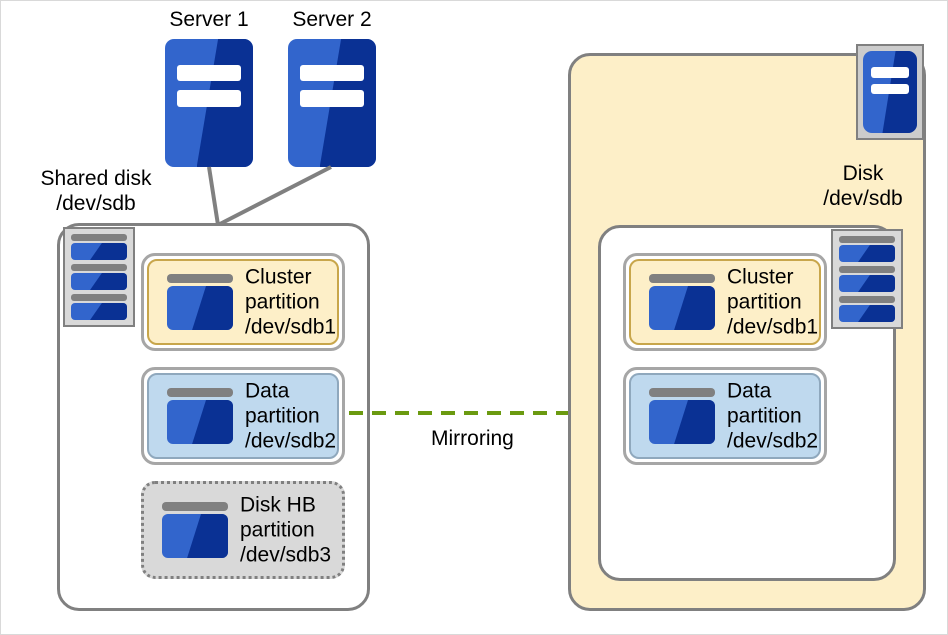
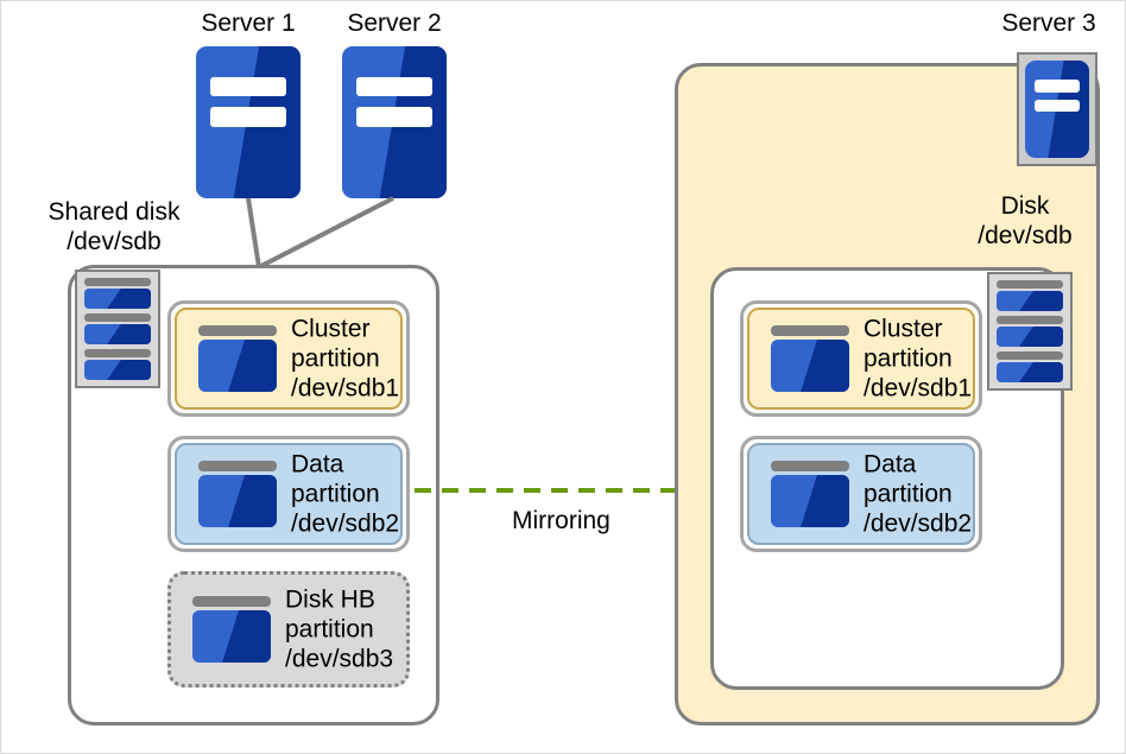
  Server 1
  Server 2
  Shared disk
  /dev/sdb
  Cluster
  partition
  /dev/sdb1
  Data
  partition
  /dev/sdb2
  Disk HB
  partition
  /dev/sdb3
  Mirroring
+ Server 3
  Disk
  /dev/sdb
  Cluster
  partition
  /dev/sdb1
  Data
  partition
  /dev/sdb2
